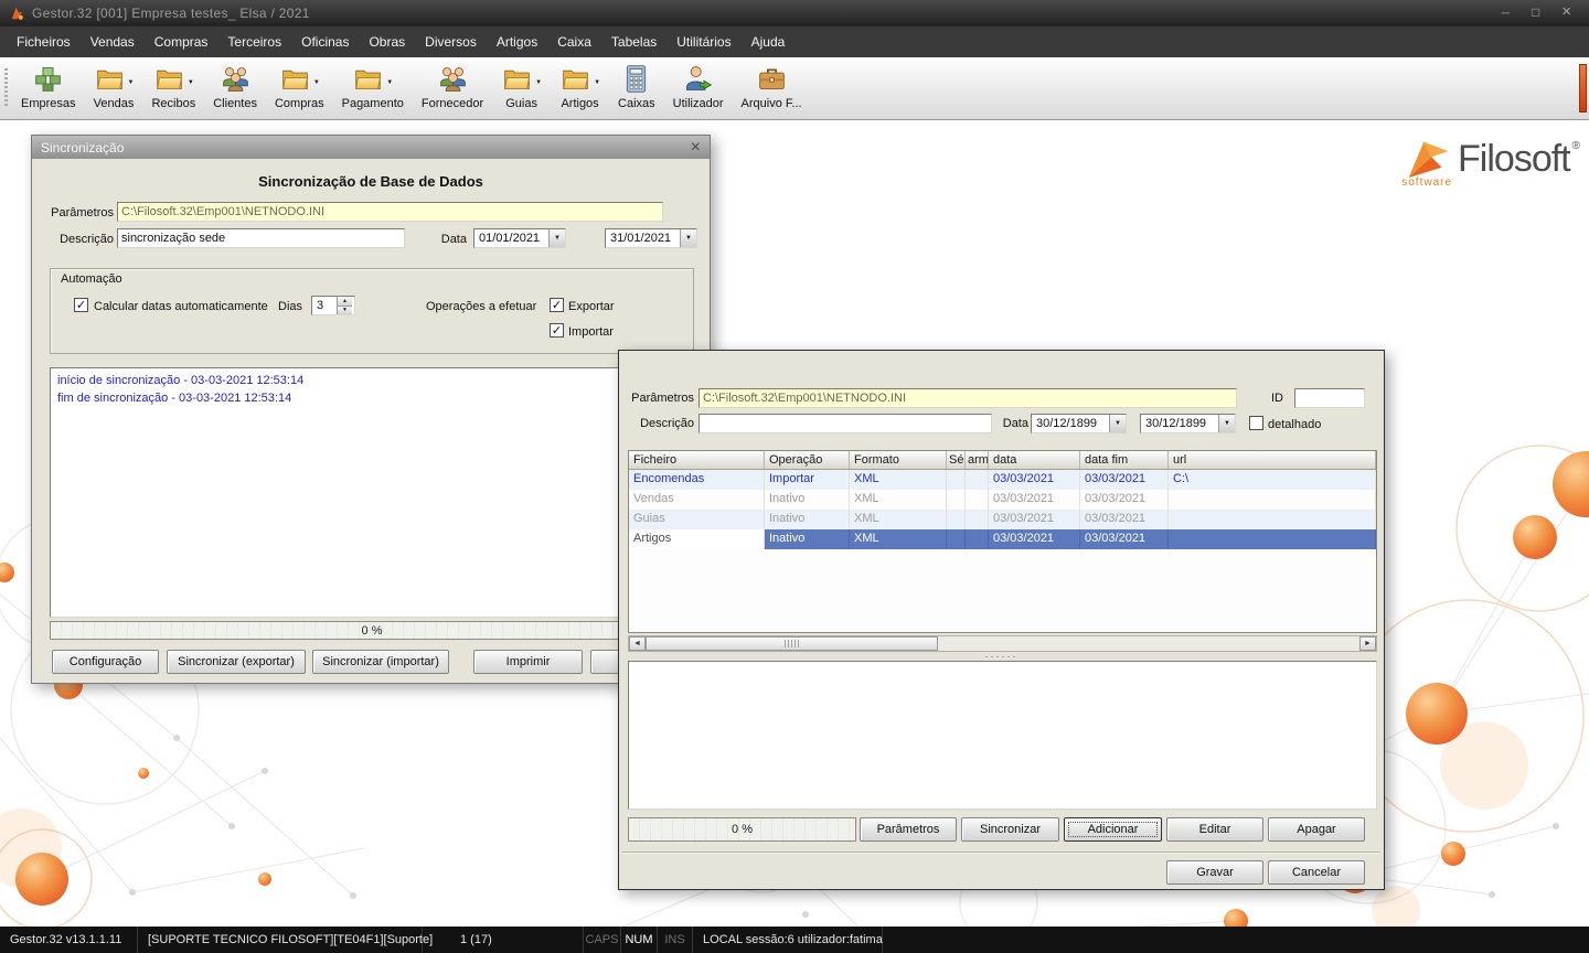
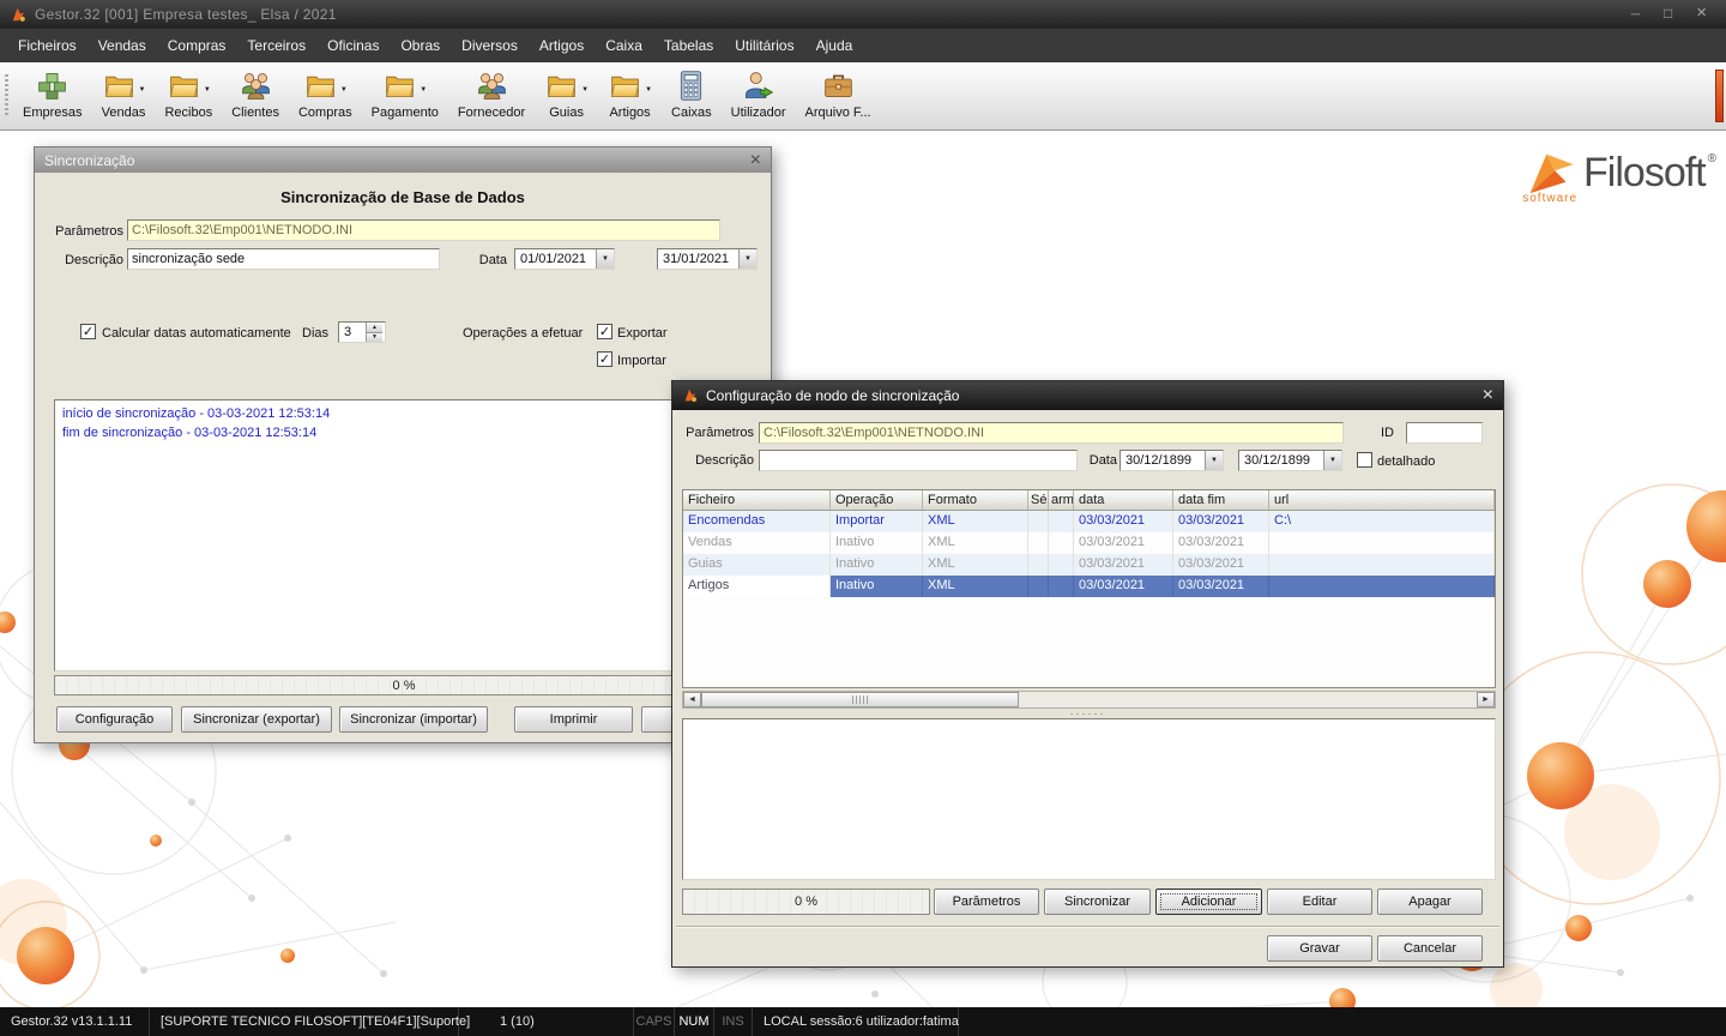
  Gestor.32 [001] Empresa testes_ Elsa / 2021
  Ficheiros
  Vendas
  Compras
  Terceiros
  Oficinas
  Obras
  Diversos
  Artigos
  Caixa
  Tabelas
  Utilitários
  Ajuda
  Empresas
  Vendas
  Recibos
  Clientes
  Compras
  Pagamento
  Fornecedor
  Guias
  Artigos
  Caixas
  Utilizador
  Arquivo F...
  software
  Filosoft ®
  Sincronização
  Sincronização de Base de Dados
  Parâmetros
  C:\Filosoft.32\Emp001\NETNODO.INI
  Descrição
  sincronização sede
  Data
  01/01/2021
  31/01/2021
- Automação
  Calcular datas automaticamente
  Dias
  3
  Operações a efetuar
  Exportar
  Importar
  início de sincronização - 03-03-2021 12:53:14
  fim de sincronização - 03-03-2021 12:53:14
  0 %
  Configuração
  Sincronizar (exportar)
  Sincronizar (importar)
  Imprimir
+ Configuração de nodo de sincronização
  Parâmetros
  C:\Filosoft.32\Emp001\NETNODO.INI
  ID
  Descrição
  Data
  30/12/1899
  30/12/1899
  detalhado
  Ficheiro
  Operação
  Formato
  arm
  data
  data fim
  url
  Encomendas
  Importar
  XML
  03/03/2021
  03/03/2021
  C:\
  Vendas
  Inativo
  XML
  03/03/2021
  03/03/2021
  Guias
  Inativo
  XML
  03/03/2021
  03/03/2021
  Artigos
  Inativo
  XML
  03/03/2021
  03/03/2021
  0 %
  Parâmetros
  Sincronizar
  Adicionar
  Editar
  Apagar
  Gravar
  Cancelar
  Gestor.32 v13.1.1.11
  [SUPORTE TECNICO FILOSOFT][TE04F1][Suport
- 1 (17)
+ 1 (10)
  CAPS
  NUM
  INS
  LOCAL sessão:6 utilizador:fatima
